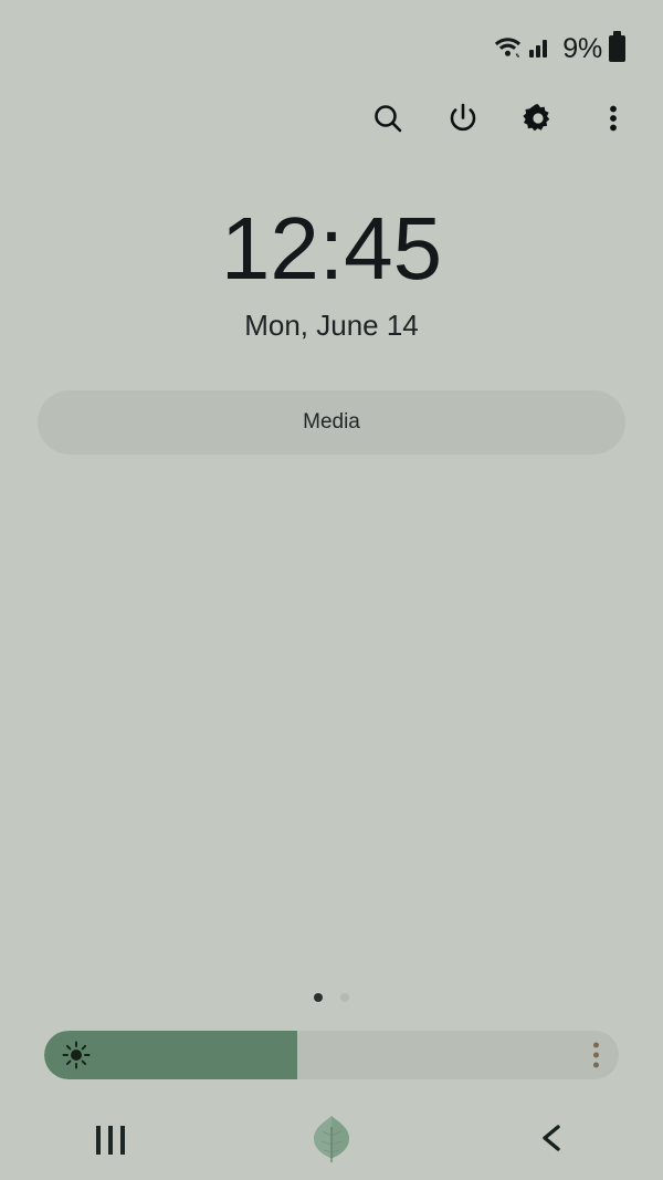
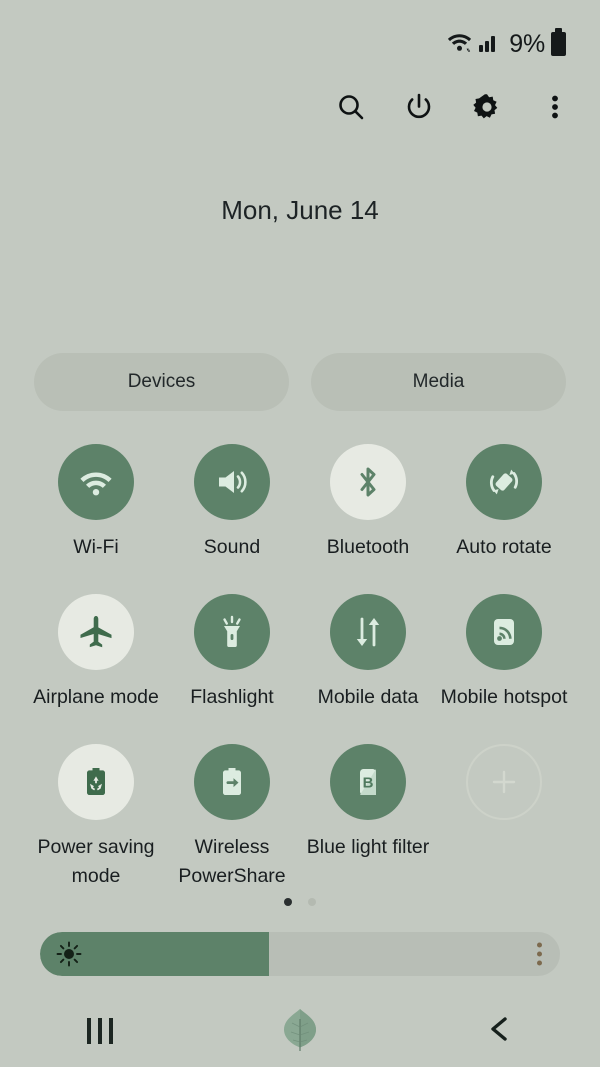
  9%
- 12:45
  Mon, June 14
+ Devices
  Media
+ Wi-Fi
+ Sound
+ Bluetooth
+ Auto rotate
+ Airplane mode
+ Flashlight
+ Mobile data
+ Mobile hotspot
+ Power saving mode
+ Wireless PowerShare
+ B
+ Blue light filter
